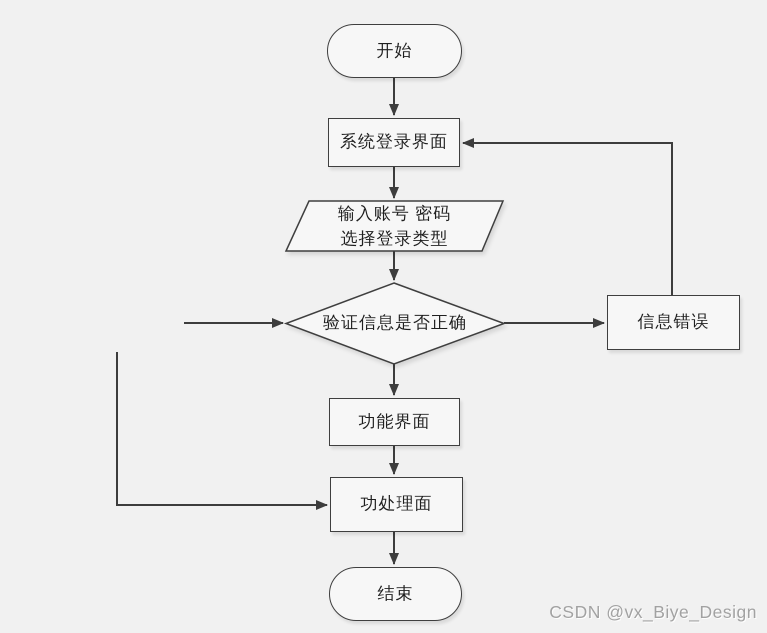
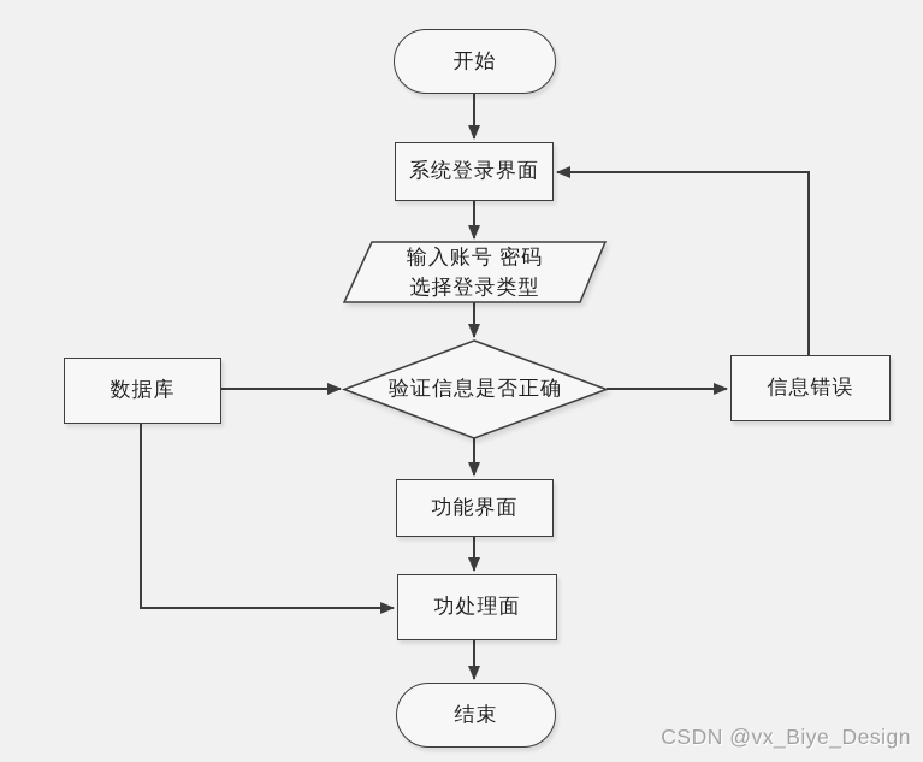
  开始
  系统登录界面
+ 数据库
  信息错误
  功能界面
  功处理面
  结束
  输入账号 密码
  选择登录类型
  验证信息是否正确
  CSDN @vx_Biye_Design
